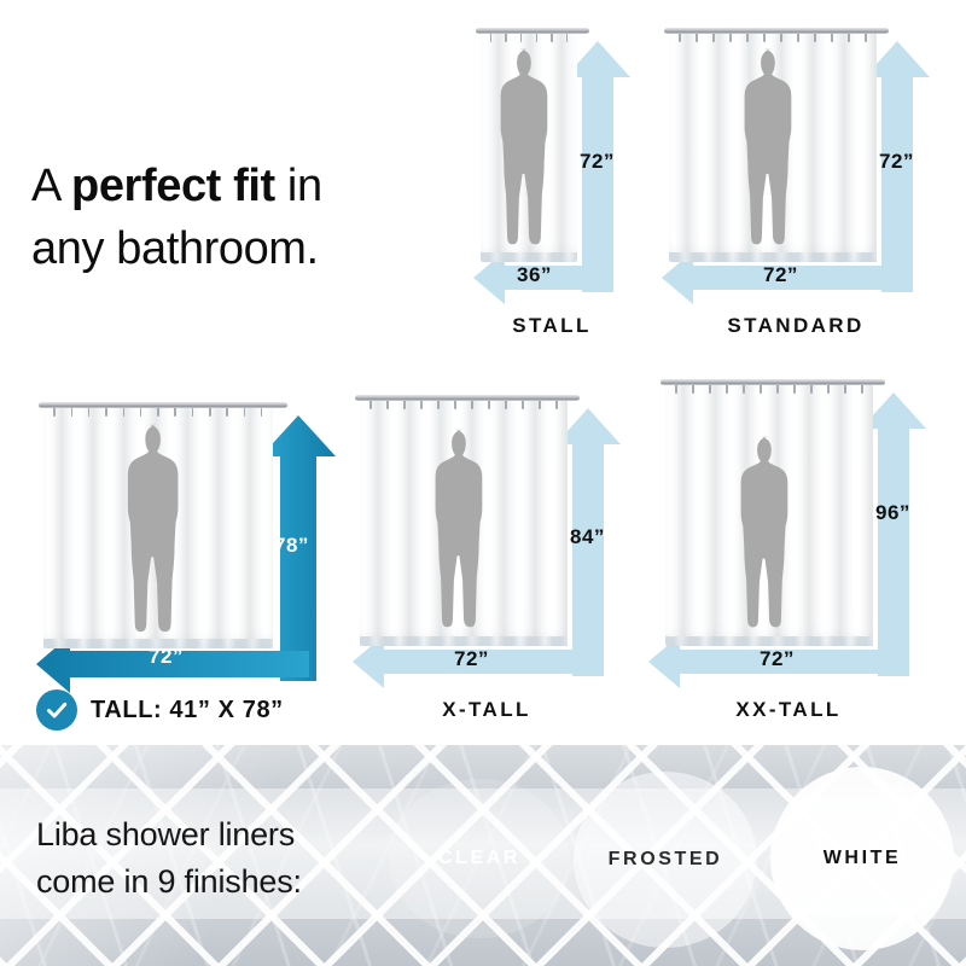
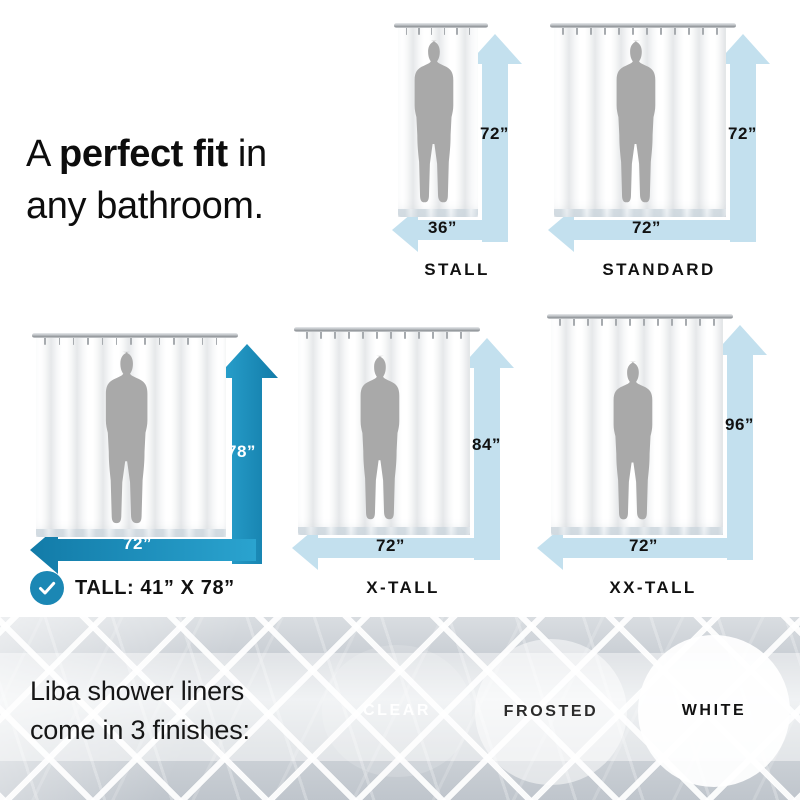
  A perfect fit in
  any bathroom.
  72”
  36”
  STALL
  72”
  72”
  STANDARD
  78”
  72”
  TALL: 41” X 78”
  84”
  72”
  X-TALL
  96”
  72”
  XX-TALL
  FROSTED
  WHITE
  Liba shower liners
- come in 9 finishes:
+ come in 3 finishes:
